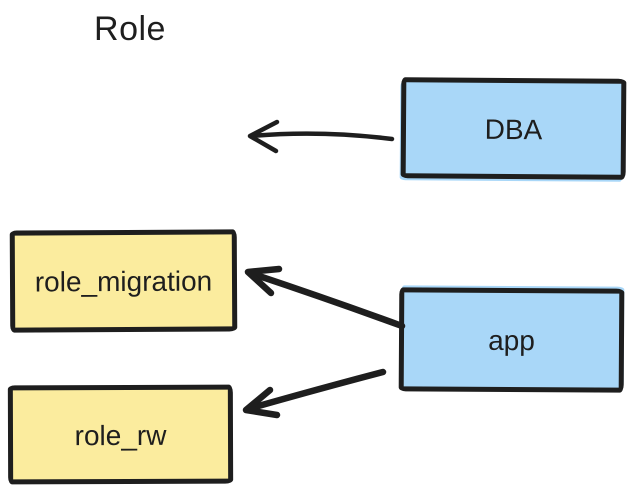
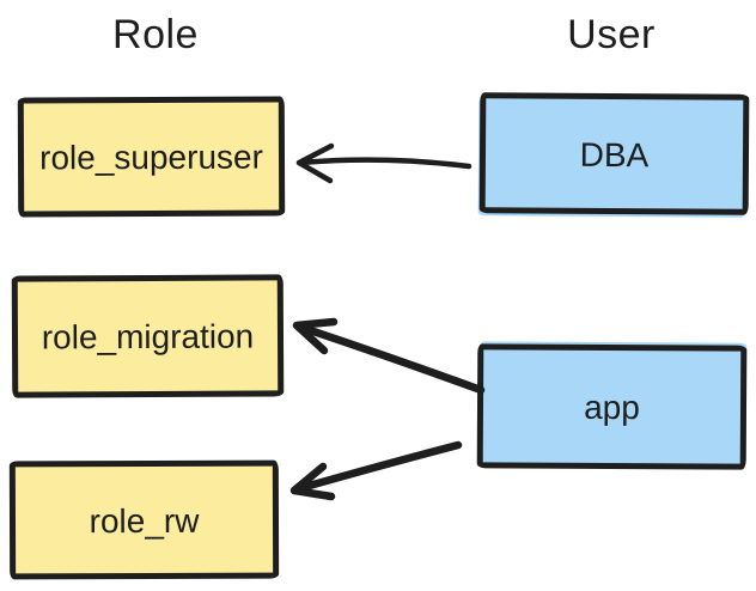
  Role
+ User
+ role_superuser
  DBA
  role_migration
  app
  role_rw
